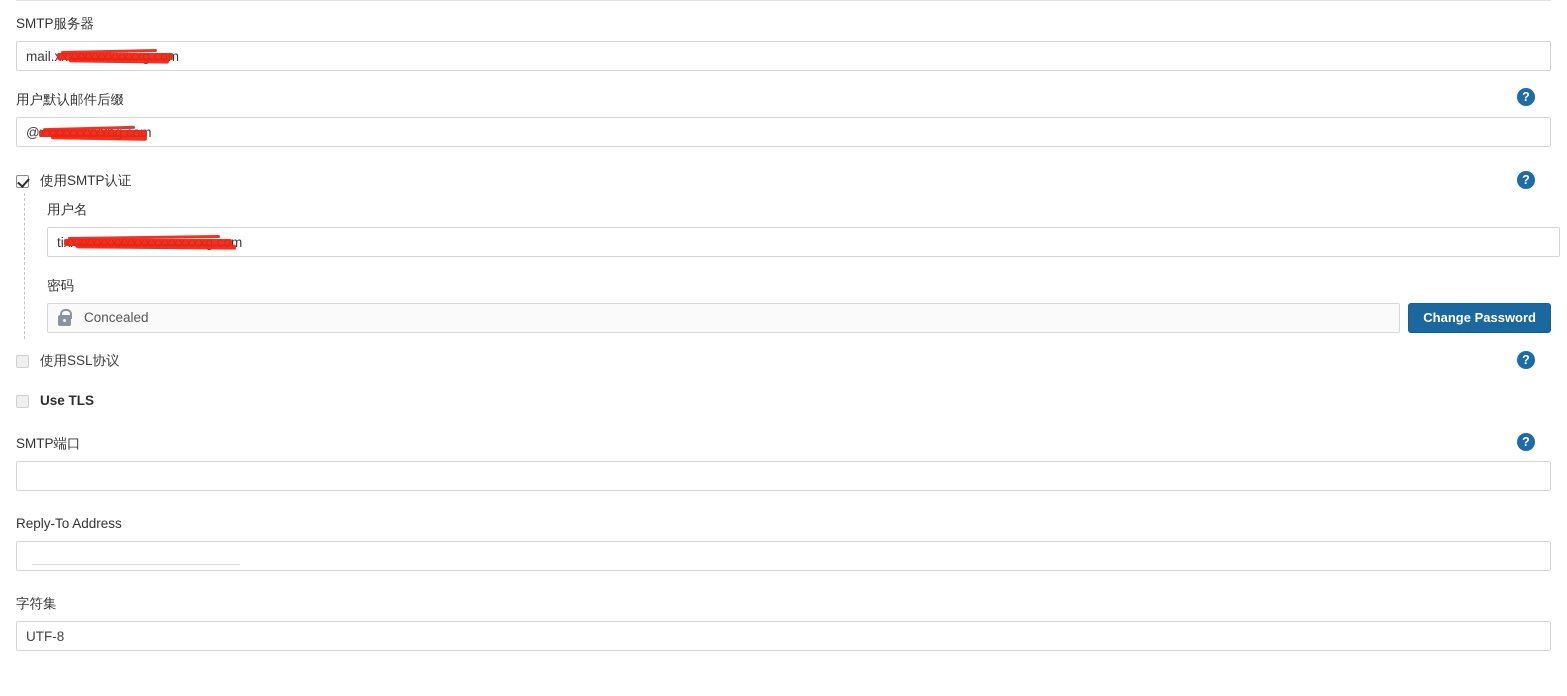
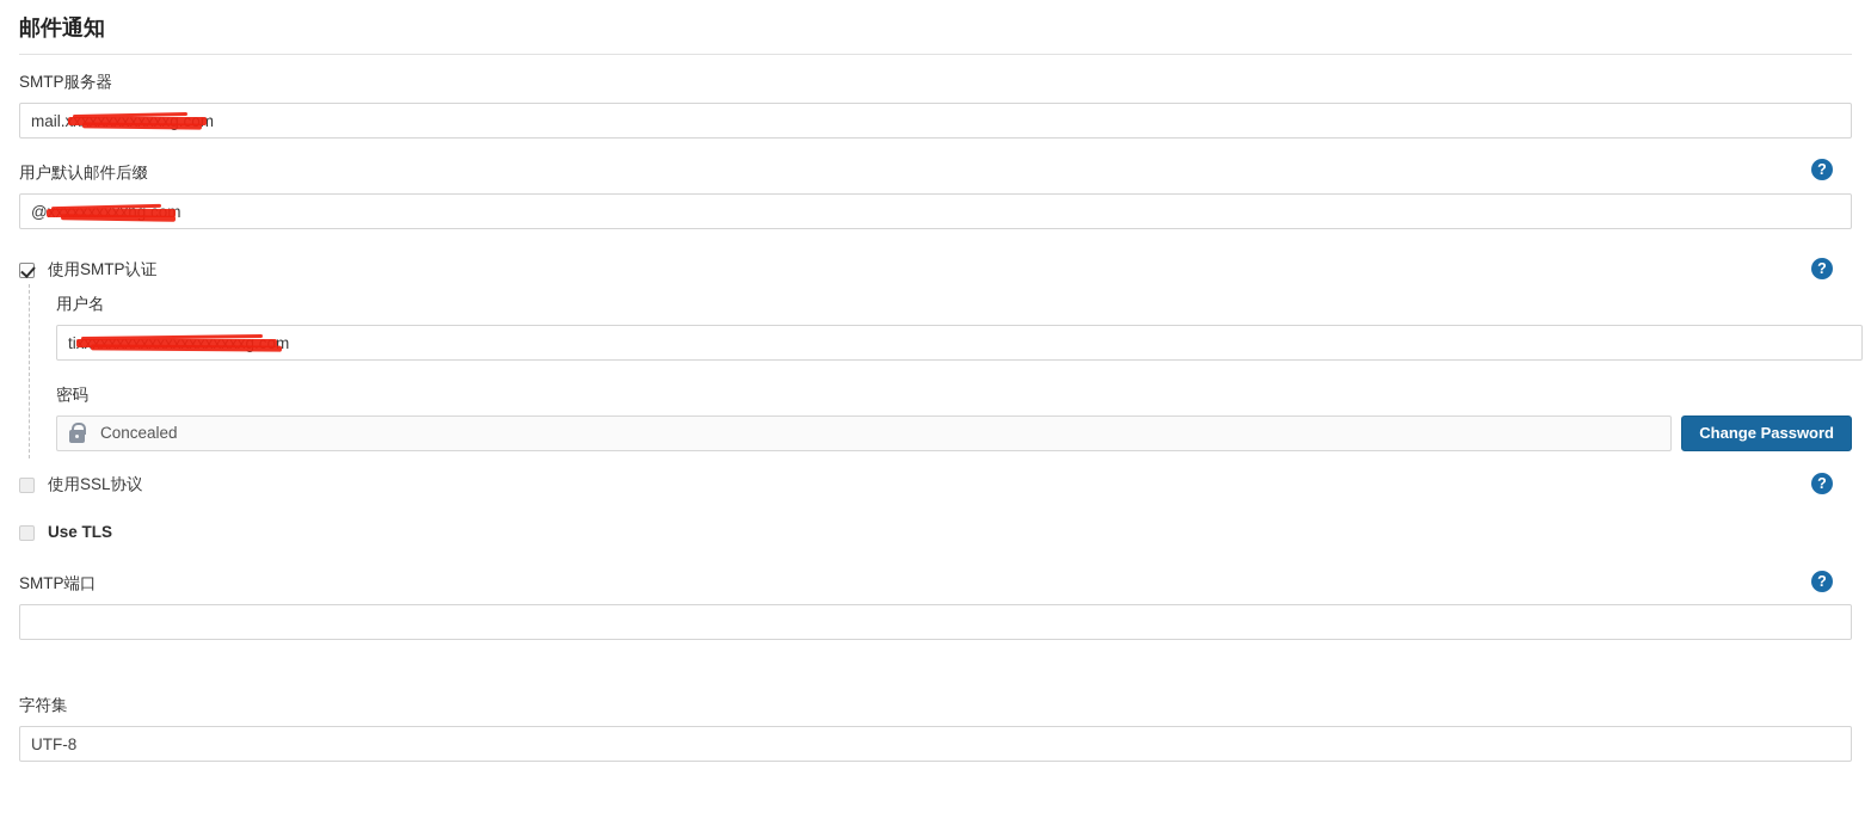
+ 邮件通知
  SMTP服务器
  ?
  用户默认邮件后缀
  ?
  使用SMTP认证
  用户名
  密码
  Concealed
  Change Password
  ?
  使用SSL协议
  Use TLS
  ?
  SMTP端口
- Reply-To Address
  字符集
  UTF-8
